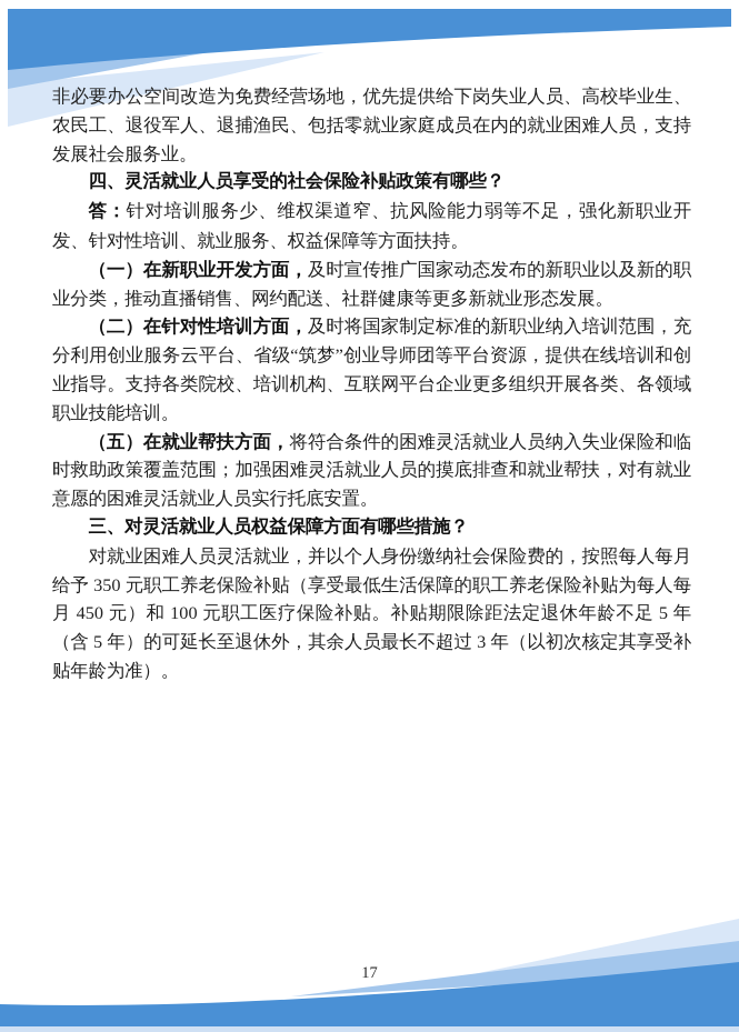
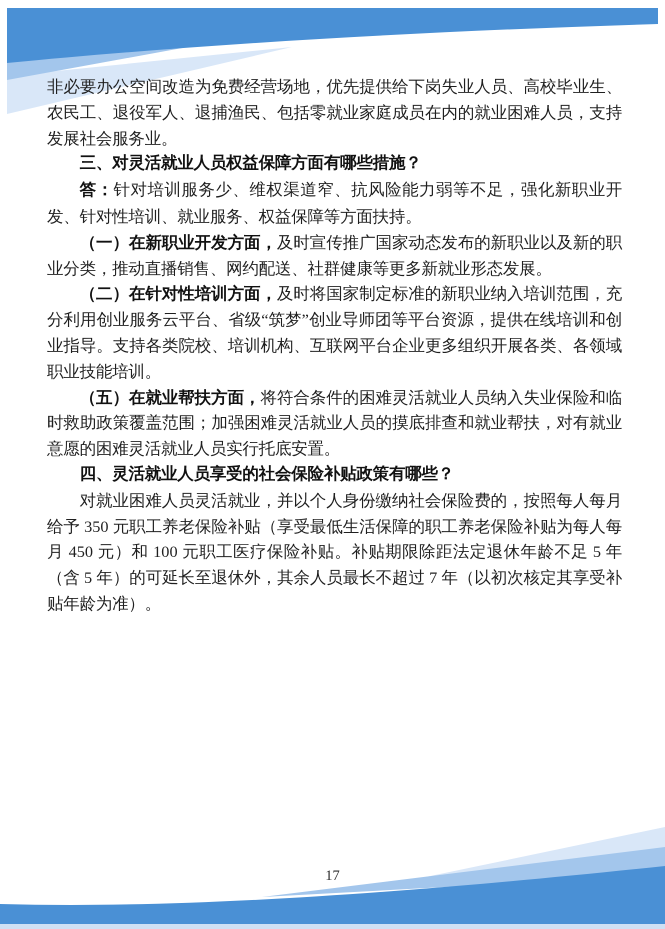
  非必要办公空间改造为免费经营场地，优先提供给下岗失业人员、高校毕业生、农民工、退役军人、退捕渔民、包括零就业家庭成员在内的就业困难人员，支持发展社会服务业。
- 四、灵活就业人员享受的社会保险补贴政策有哪些？
+ 三、对灵活就业人员权益保障方面有哪些措施？
  答：针对培训服务少、维权渠道窄、抗风险能力弱等不足，强化新职业开发、针对性培训、就业服务、权益保障等方面扶持。
  （一）在新职业开发方面，及时宣传推广国家动态发布的新职业以及新的职业分类，推动直播销售、网约配送、社群健康等更多新就业形态发展。
  （二）在针对性培训方面，及时将国家制定标准的新职业纳入培训范围，充分利用创业服务云平台、省级“筑梦”创业导师团等平台资源，提供在线培训和创业指导。支持各类院校、培训机构、互联网平台企业更多组织开展各类、各领域职业技能培训。
  （五）在就业帮扶方面，将符合条件的困难灵活就业人员纳入失业保险和临时救助政策覆盖范围；加强困难灵活就业人员的摸底排查和就业帮扶，对有就业意愿的困难灵活就业人员实行托底安置。
- 三、对灵活就业人员权益保障方面有哪些措施？
+ 四、灵活就业人员享受的社会保险补贴政策有哪些？
- 对就业困难人员灵活就业，并以个人身份缴纳社会保险费的，按照每人每月给予 350 元职工养老保险补贴（享受最低生活保障的职工养老保险补贴为每人每月 450 元）和 100 元职工医疗保险补贴。补贴期限除距法定退休年龄不足 5 年（含 5 年）的可延长至退休外，其余人员最长不超过 3 年（以初次核定其享受补贴年龄为准）。
+ 对就业困难人员灵活就业，并以个人身份缴纳社会保险费的，按照每人每月给予 350 元职工养老保险补贴（享受最低生活保障的职工养老保险补贴为每人每月 450 元）和 100 元职工医疗保险补贴。补贴期限除距法定退休年龄不足 5 年（含 5 年）的可延长至退休外，其余人员最长不超过 7 年（以初次核定其享受补贴年龄为准）。
  17
